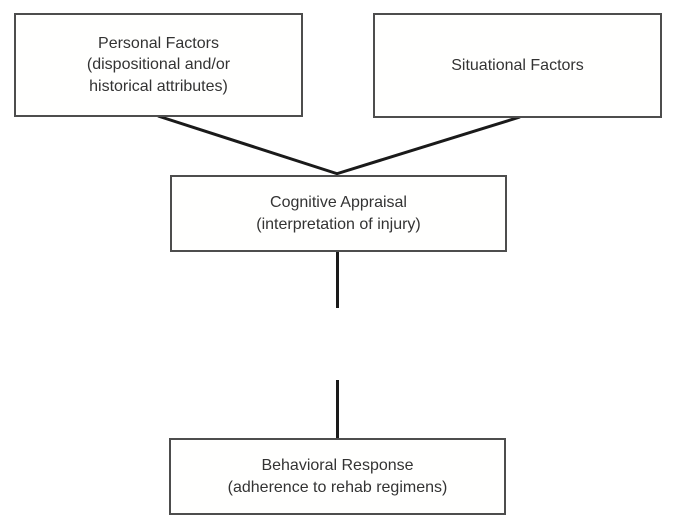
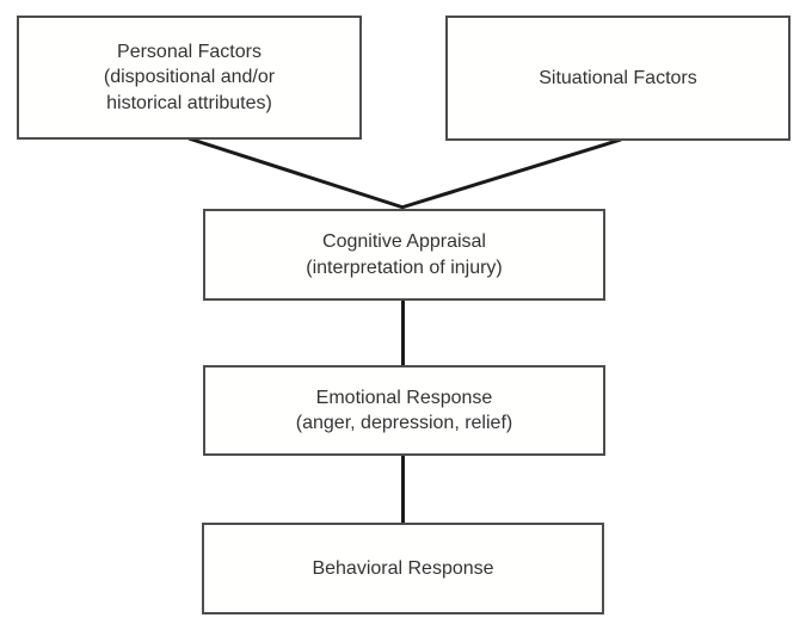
  Personal Factors
  (dispositional and/or
  historical attributes)
  Situational Factors
  Cognitive Appraisal
  (interpretation of injury)
+ Emotional Response
+ (anger, depression, relief)
  Behavioral Response
- (adherence to rehab regimens)
